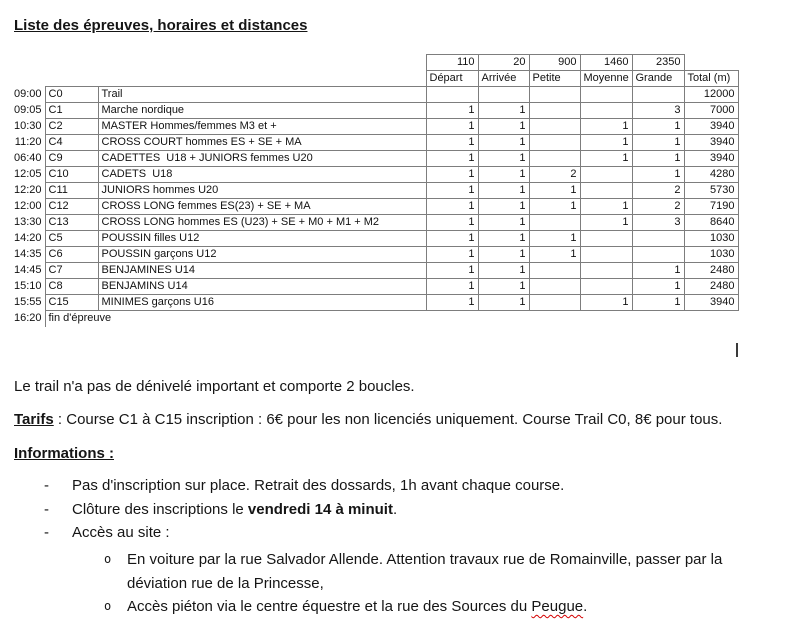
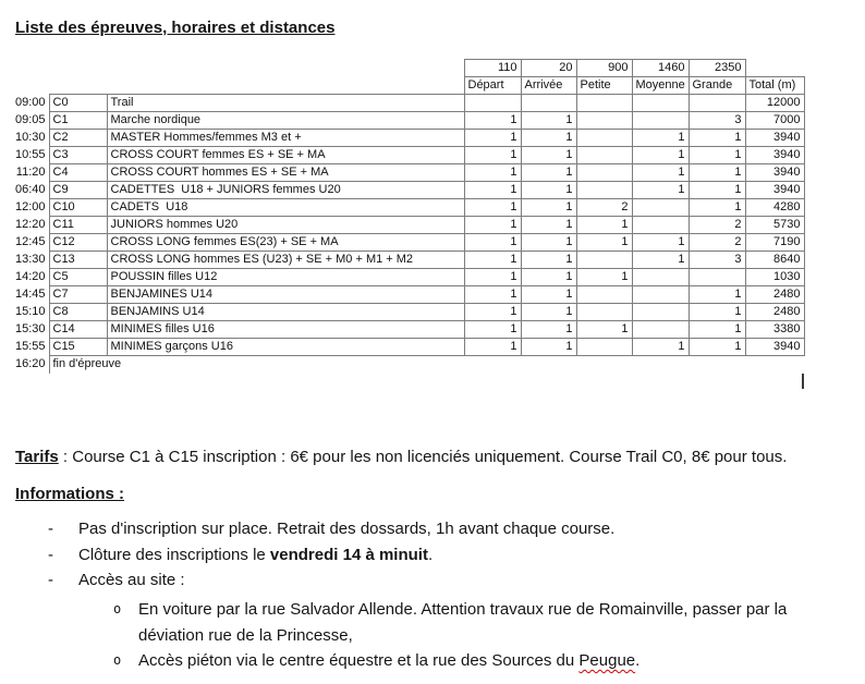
  Liste des épreuves, horaires et distances
  			110	20	900	1460	2350
  			Départ	Arrivée	Petite	Moyenne	Grande	Total (m)
  09:00	C0	Trail						12000
  09:05	C1	Marche nordique	1	1			3	7000
  10:30	C2	MASTER Hommes/femmes M3 et +	1	1		1	1	3940
+ 10:55	C3	CROSS COURT femmes ES + SE + MA	1	1		1	1	3940
  11:20	C4	CROSS COURT hommes ES + SE + MA	1	1		1	1	3940
  06:40	C9	CADETTES U18 + JUNIORS femmes U20	1	1		1	1	3940
- 12:05	C10	CADETS U18	1	1	2		1	4280
+ 12:00	C10	CADETS U18	1	1	2		1	4280
  12:20	C11	JUNIORS hommes U20	1	1	1		2	5730
- 12:00	C12	CROSS LONG femmes ES(23) + SE + MA	1	1	1	1	2	7190
+ 12:45	C12	CROSS LONG femmes ES(23) + SE + MA	1	1	1	1	2	7190
  13:30	C13	CROSS LONG hommes ES (U23) + SE + M0 + M1 + M2	1	1		1	3	8640
  14:20	C5	POUSSIN filles U12	1	1	1			1030
- 14:35	C6	POUSSIN garçons U12	1	1	1			1030
  14:45	C7	BENJAMINES U14	1	1			1	2480
  15:10	C8	BENJAMINS U14	1	1			1	2480
+ 15:30	C14	MINIMES filles U16	1	1	1		1	3380
  15:55	C15	MINIMES garçons U16	1	1		1	1	3940
  16:20	fin d'épreuve
- Le trail n'a pas de dénivelé important et comporte 2 boucles.
  Tarifs : Course C1 à C15 inscription : 6€ pour les non licenciés uniquement. Course Trail C0, 8€ pour tous.
  Informations :
  -
  Pas d'inscription sur place. Retrait des dossards, 1h avant chaque course.
  -
  Clôture des inscriptions le vendredi 14 à minuit.
  -
  Accès au site :
  o
  En voiture par la rue Salvador Allende. Attention travaux rue de Romainville, passer par la déviation rue de la Princesse,
  o
  Accès piéton via le centre équestre et la rue des Sources du Peugue.
